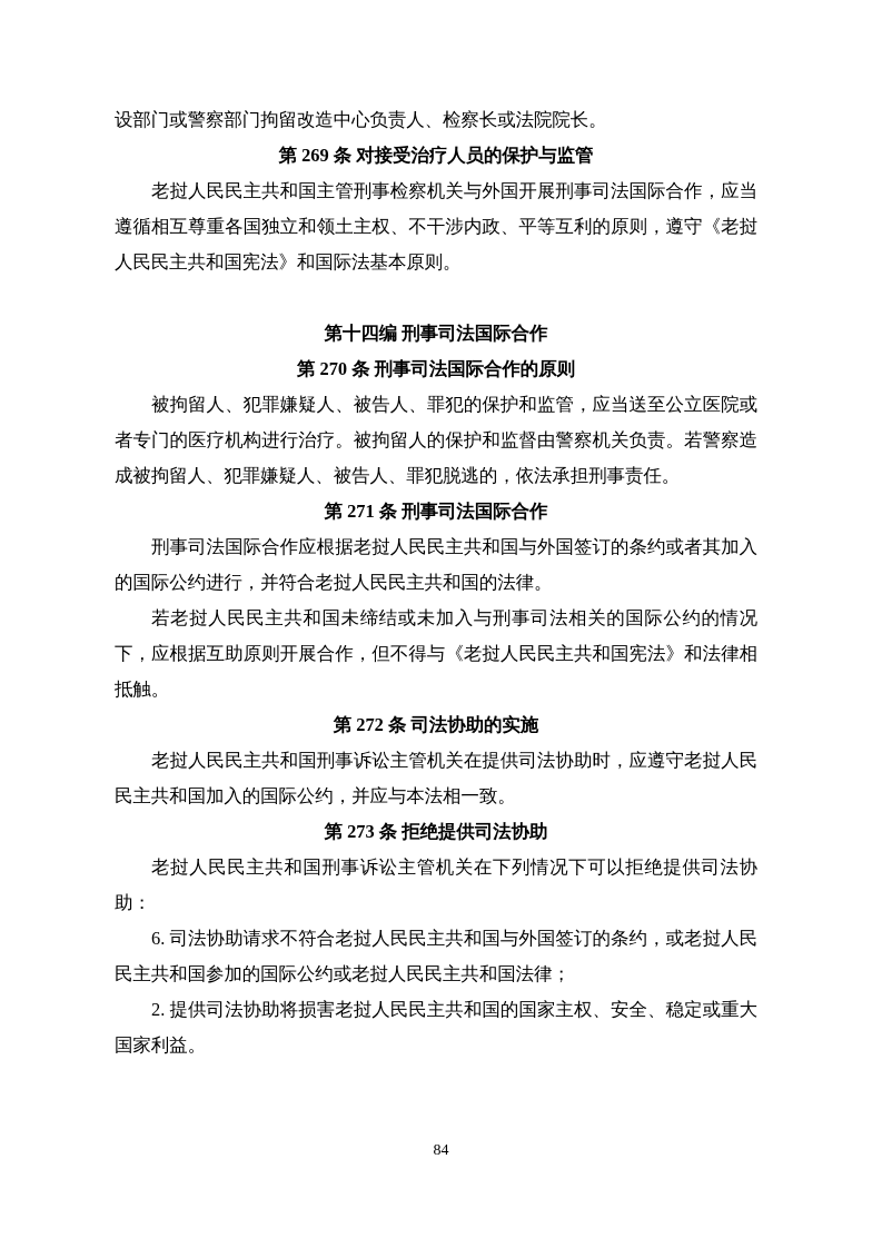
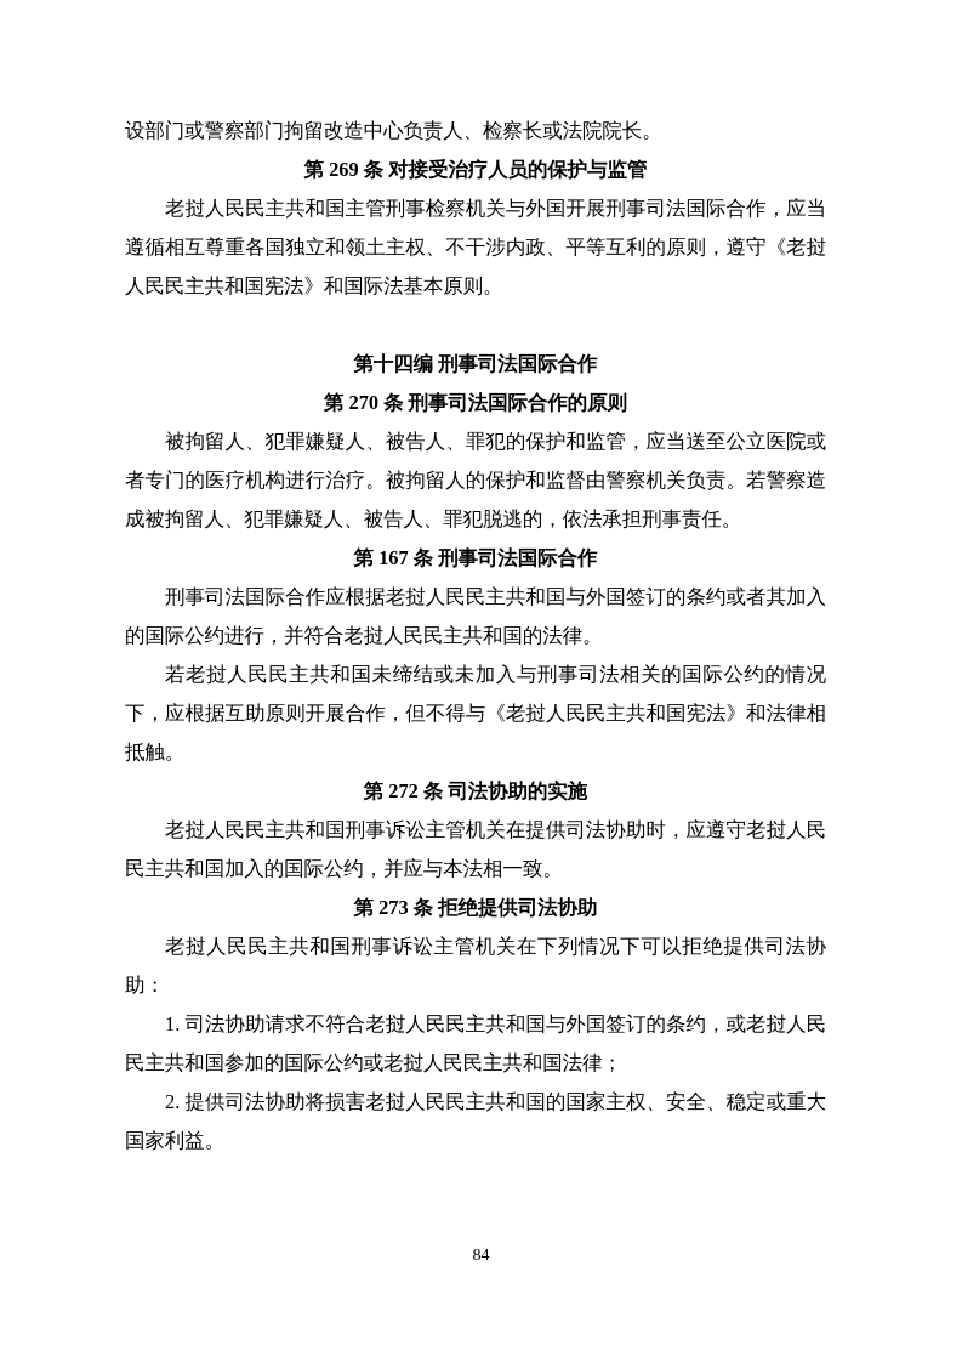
  设部门或警察部门拘留改造中心负责人、检察长或法院院长。
  第 269 条 对接受治疗人员的保护与监管
  老挝人民民主共和国主管刑事检察机关与外国开展刑事司法国际合作，应当遵循相互尊重各国独立和领土主权、不干涉内政、平等互利的原则，遵守《老挝人民民主共和国宪法》和国际法基本原则。
  第十四编 刑事司法国际合作
  第 270 条 刑事司法国际合作的原则
  被拘留人、犯罪嫌疑人、被告人、罪犯的保护和监管，应当送至公立医院或者专门的医疗机构进行治疗。被拘留人的保护和监督由警察机关负责。若警察造成被拘留人、犯罪嫌疑人、被告人、罪犯脱逃的，依法承担刑事责任。
- 第 271 条 刑事司法国际合作
+ 第 167 条 刑事司法国际合作
  刑事司法国际合作应根据老挝人民民主共和国与外国签订的条约或者其加入的国际公约进行，并符合老挝人民民主共和国的法律。
  若老挝人民民主共和国未缔结或未加入与刑事司法相关的国际公约的情况下，应根据互助原则开展合作，但不得与《老挝人民民主共和国宪法》和法律相抵触。
  第 272 条 司法协助的实施
  老挝人民民主共和国刑事诉讼主管机关在提供司法协助时，应遵守老挝人民民主共和国加入的国际公约，并应与本法相一致。
  第 273 条 拒绝提供司法协助
  老挝人民民主共和国刑事诉讼主管机关在下列情况下可以拒绝提供司法协助：
- 6. 司法协助请求不符合老挝人民民主共和国与外国签订的条约，或老挝人民民主共和国参加的国际公约或老挝人民民主共和国法律；
+ 1. 司法协助请求不符合老挝人民民主共和国与外国签订的条约，或老挝人民民主共和国参加的国际公约或老挝人民民主共和国法律；
  2. 提供司法协助将损害老挝人民民主共和国的国家主权、安全、稳定或重大国家利益。
  84
